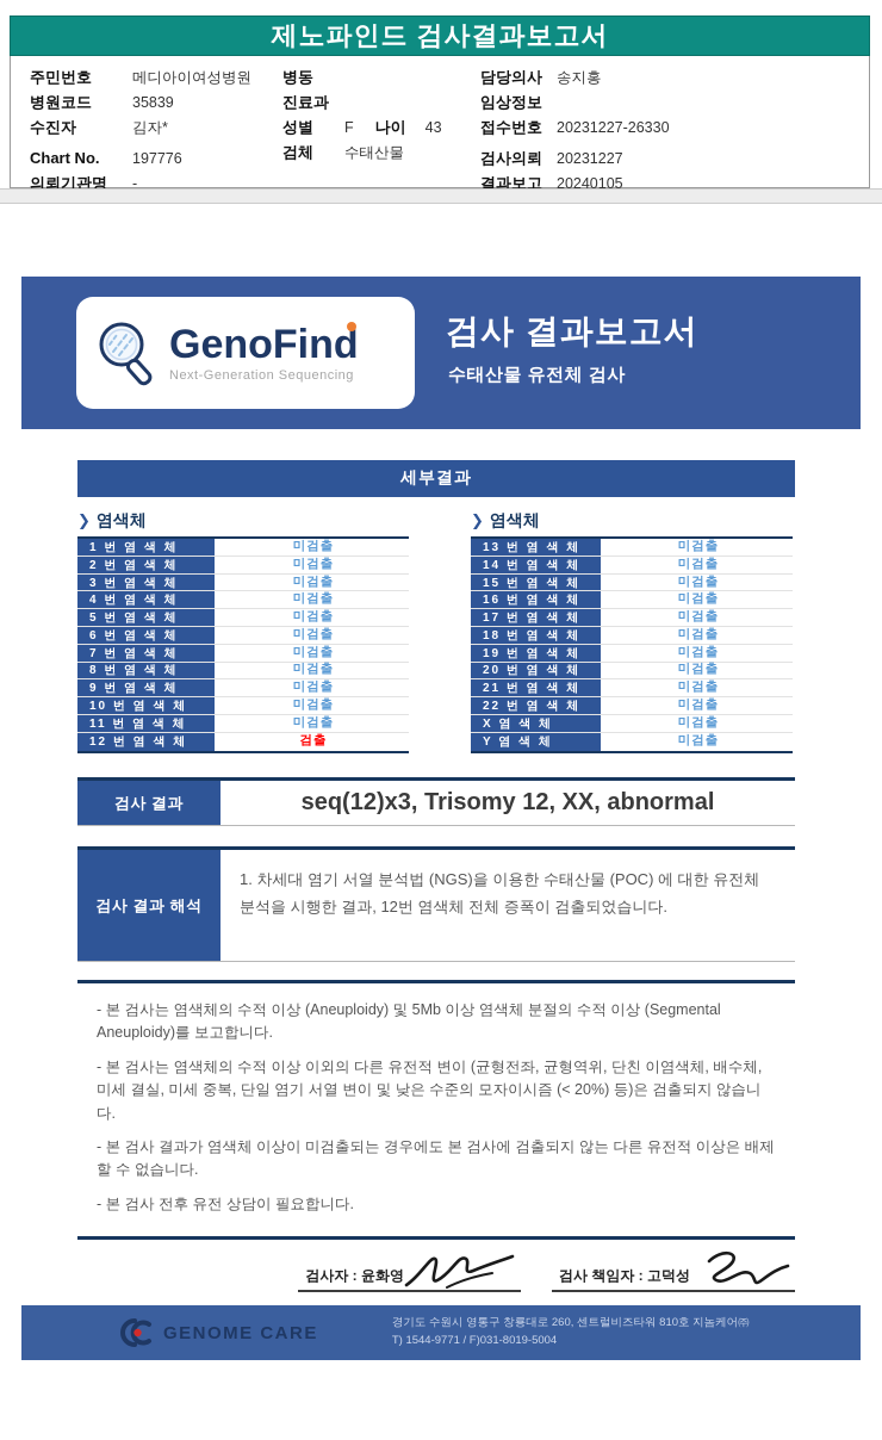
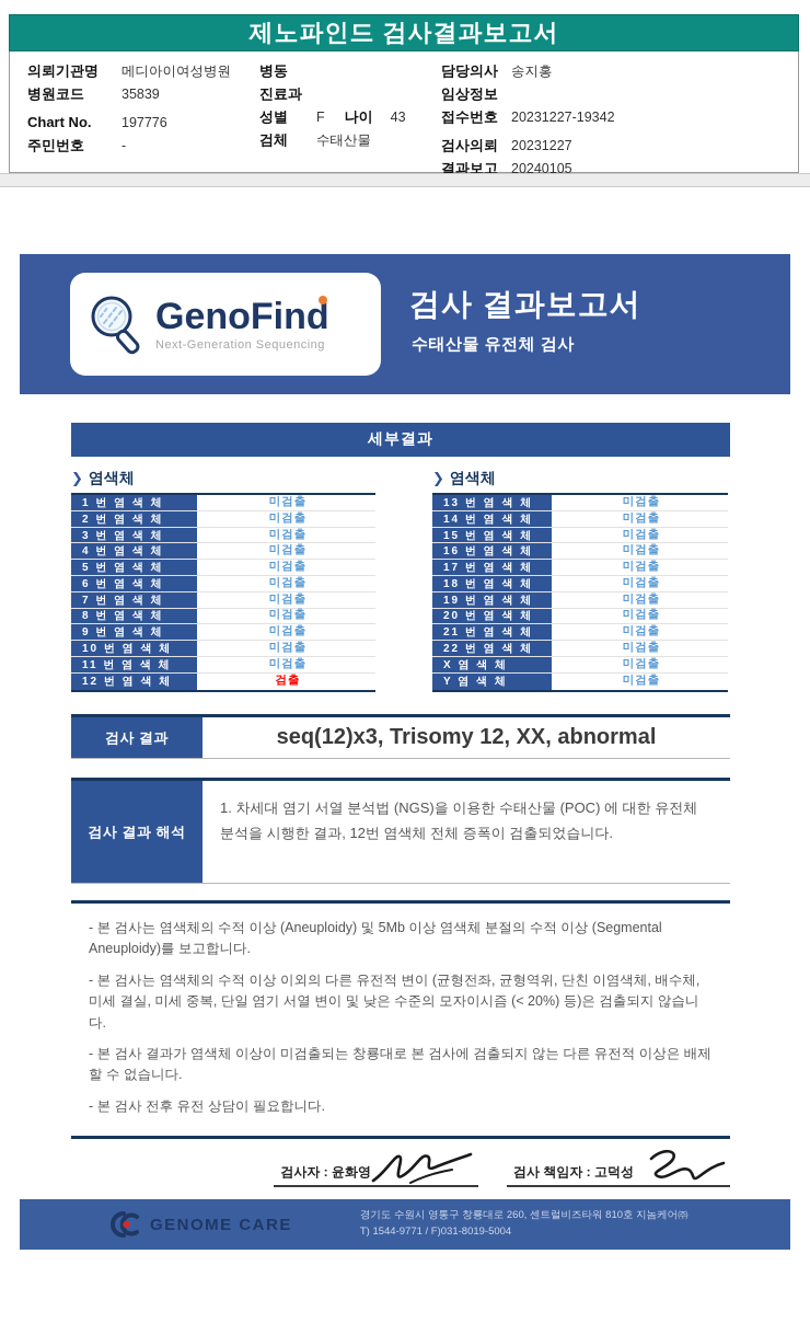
  제노파인드 검사결과보고서
- 주민번호 메디아이여성병원
+ 의뢰기관명 메디아이여성병원
  병원코드 35839
- 수진자 김자*
  Chart No. 197776
- 의뢰기관명 -
+ 주민번호 -
  병동
  진료과
  성별 F 나이 43
  검체 수태산물
  담당의사 송지홍
  임상정보
- 접수번호 20231227-26330
+ 접수번호 20231227-19342
  검사의뢰 20231227
  결과보고 20240105
  GenoFind
  Next-Generation Sequencing
  검사 결과보고서
  수태산물 유전체 검사
  세부결과
  ❯ 염색체
  ❯ 염색체
  1 번 염 색 체
  미검출
  2 번 염 색 체
  미검출
  3 번 염 색 체
  미검출
  4 번 염 색 체
  미검출
  5 번 염 색 체
  미검출
  6 번 염 색 체
  미검출
  7 번 염 색 체
  미검출
  8 번 염 색 체
  미검출
  9 번 염 색 체
  미검출
  10 번 염 색 체
  미검출
  11 번 염 색 체
  미검출
  12 번 염 색 체
  검출
  13 번 염 색 체
  미검출
  14 번 염 색 체
  미검출
  15 번 염 색 체
  미검출
  16 번 염 색 체
  미검출
  17 번 염 색 체
  미검출
  18 번 염 색 체
  미검출
  19 번 염 색 체
  미검출
  20 번 염 색 체
  미검출
  21 번 염 색 체
  미검출
  22 번 염 색 체
  미검출
  X 염 색 체
  미검출
  Y 염 색 체
  미검출
  검사 결과
  seq(12)x3, Trisomy 12, XX, abnormal
  검사 결과 해석
  1. 차세대 염기 서열 분석법 (NGS)을 이용한 수태산물 (POC) 에 대한 유전체 분석을 시행한 결과, 12번 염색체 전체 증폭이 검출되었습니다.
  - 본 검사는 염색체의 수적 이상 (Aneuploidy) 및 5Mb 이상 염색체 분절의 수적 이상 (Segmental Aneuploidy)를 보고합니다.
  - 본 검사는 염색체의 수적 이상 이외의 다른 유전적 변이 (균형전좌, 균형역위, 단친 이염색체, 배수체, 미세 결실, 미세 중복, 단일 염기 서열 변이 및 낮은 수준의 모자이시즘 (< 20%) 등)은 검출되지 않습니다.
- - 본 검사 결과가 염색체 이상이 미검출되는 경우에도 본 검사에 검출되지 않는 다른 유전적 이상은 배제할 수 없습니다.
+ - 본 검사 결과가 염색체 이상이 미검출되는 창룡대로 본 검사에 검출되지 않는 다른 유전적 이상은 배제할 수 없습니다.
  - 본 검사 전후 유전 상담이 필요합니다.
  검사자 : 윤화영
  검사 책임자 : 고덕성
  GENOME CARE
  경기도 수원시 영통구 창룡대로 260, 센트럴비즈타워 810호 지놈케어㈜
  T) 1544-9771 / F)031-8019-5004
